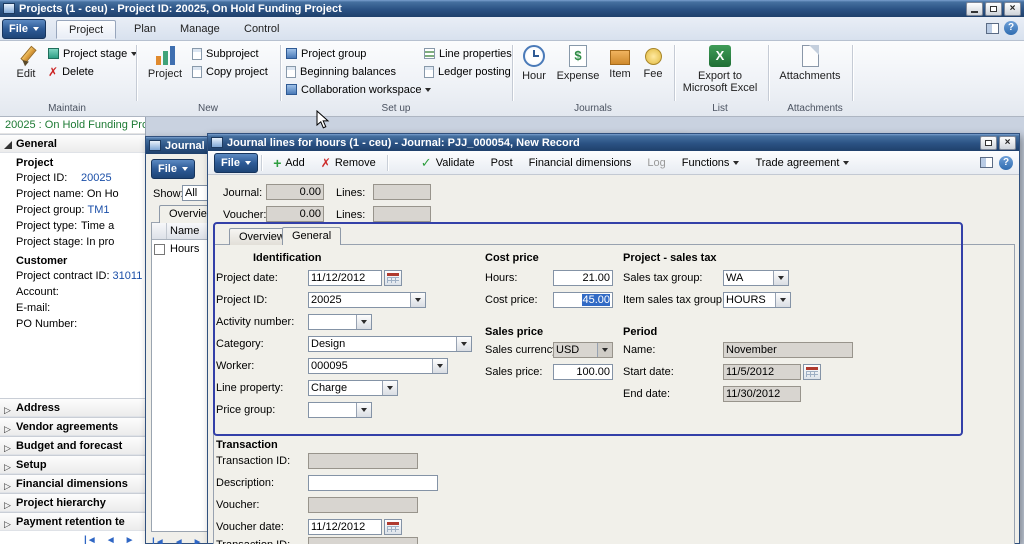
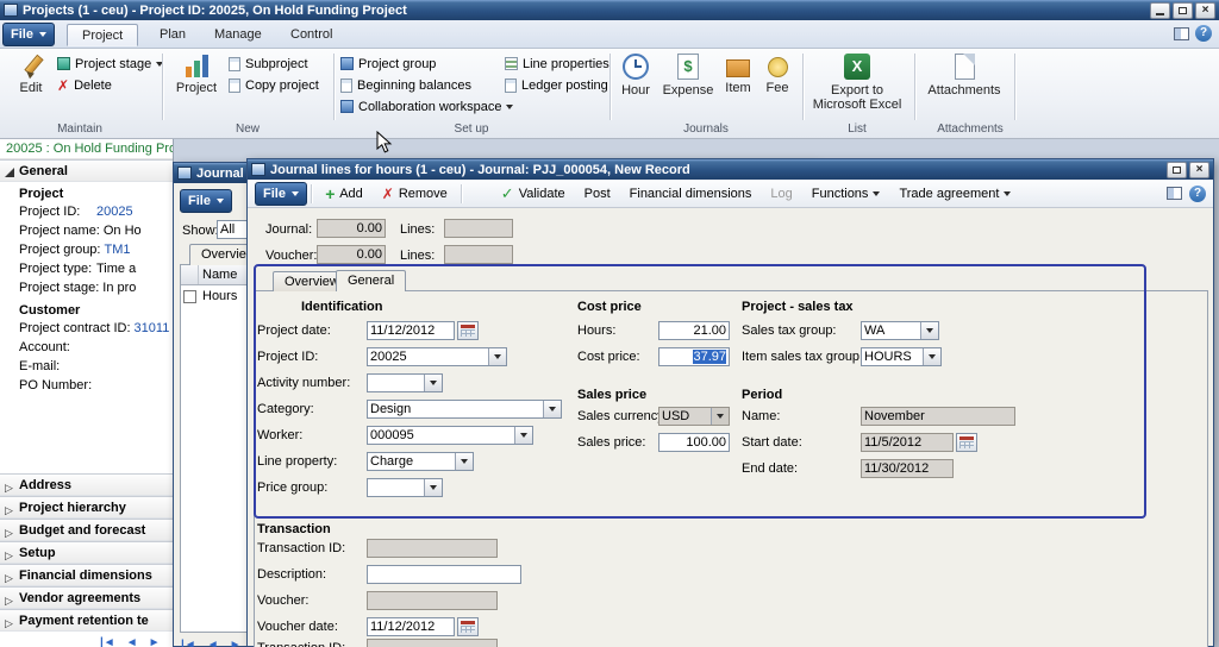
  Projects (1 - ceu) - Project ID: 20025, On Hold Funding Project
  ×
  File
  Project
  Plan
  Manage
  Control
  ?
  Edit
  Project stage
  ✗
  Delete
  Maintain
  Project
  Subproject
  Copy project
  New
  Project group
  Beginning balances
  Collaboration workspace
  Line properties
  Ledger posting
  Set up
  Hour
  $
  Expense
  Item
  Fee
  Journals
  X
  Export to Microsoft Excel
  List
  Attachments
  Attachments
  20025 : On Hold Funding Pr
  General
  Project
  Project ID:
  20025
  Project name:
  On Ho
  Project group:
  TM1
  Project type:
  Time a
  Project stage:
  In pro
  Customer
  Project contract ID:
  31011
  Account:
  E-mail:
  PO Number:
  ▷
  Address
  ▷
- Vendor agreements
+ Project hierarchy
  ▷
  Budget and forecast
  ▷
  Setup
  ▷
  Financial dimensions
  ▷
- Project hierarchy
+ Vendor agreements
  ▷
  Payment retention te
  |◄
  ◄
  ►
  Journal
  File
  Show
  All
  Overvie
  Name
  Hours
  |◄
  ◄
  ►
  Journal lines for hours (1 - ceu) - Journal: PJJ_000054, New Record
  ×
  File
  +
  Add
  ✗
  Remove
  ✓
  Validate
  Post
  Financial dimensions
  Log
  Functions
  Trade agreement
  ?
  Journal:
  0.00
  Lines:
  Voucher:
  0.00
  Lines:
  Overview
  General
  Identification
  Project date:
  11/12/2012
  Project ID:
  20025
  Activity number:
  Category:
  Design
  Worker:
  000095
  Line property:
  Charge
  Price group:
  Cost price
  Hours:
  21.00
  Cost price:
- 45.00
+ 37.97
  Sales price
  Sales currenc
  USD
  Sales price:
  100.00
  Project - sales tax
  Sales tax group:
  WA
  Item sales tax group
  HOURS
  Period
  Name:
  November
  Start date:
  11/5/2012
  End date:
  11/30/2012
  Transaction
  Transaction ID:
  Description:
  Voucher:
  Voucher date:
  11/12/2012
